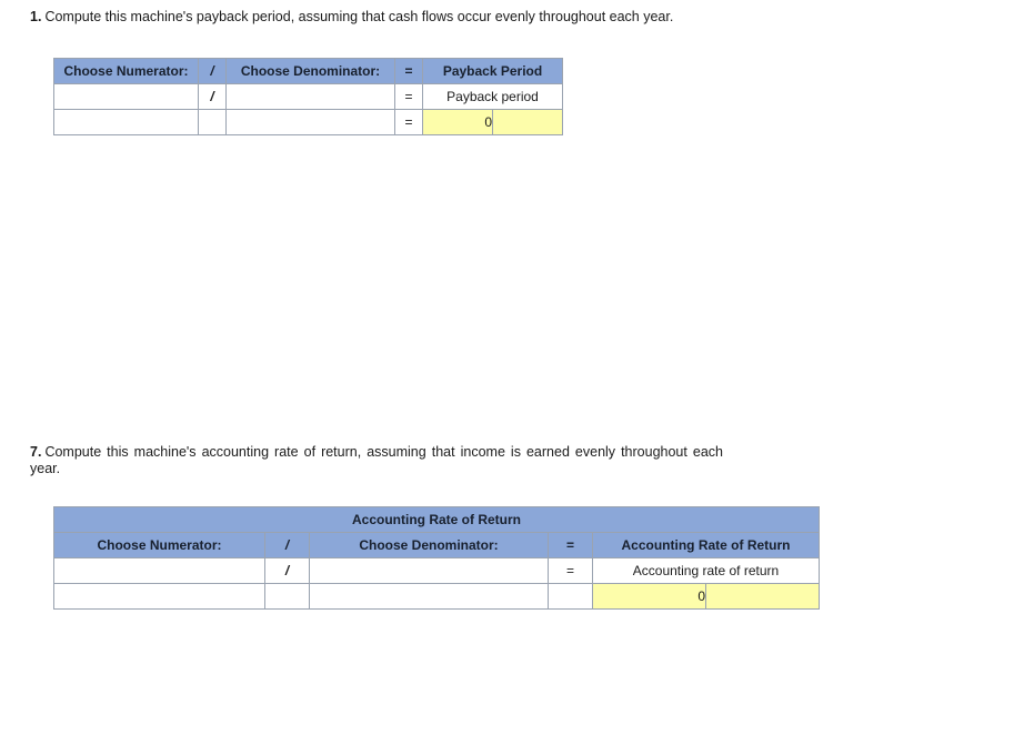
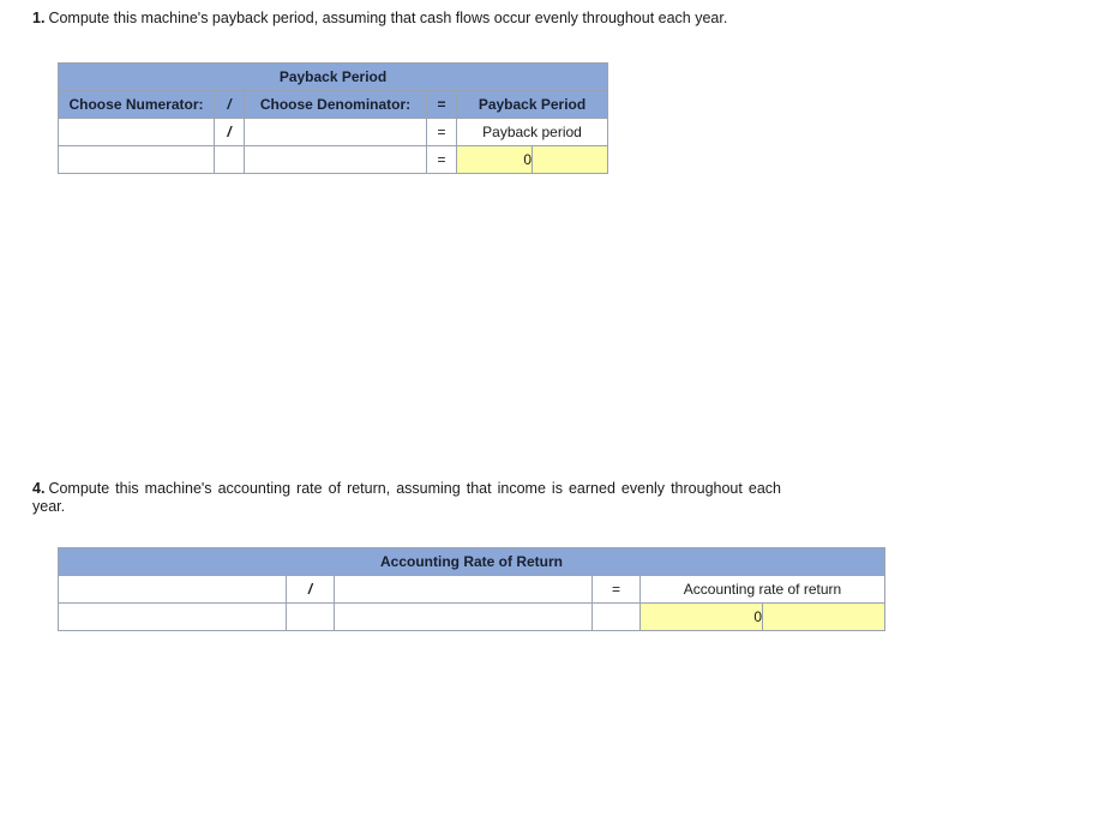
  1. Compute this machine's payback period, assuming that cash flows occur evenly throughout each year.
+ Payback Period
  Choose Numerator:	/	Choose Denominator:	=	Payback Period
  	/		=	Payback period
  			=	0
- 7. Compute this machine's accounting rate of return, assuming that income is earned evenly throughout each year.
+ 4. Compute this machine's accounting rate of return, assuming that income is earned evenly throughout each year.
  Accounting Rate of Return
- Choose Numerator:	/	Choose Denominator:	=	Accounting Rate of Return
  	/		=	Accounting rate of return
  				0
